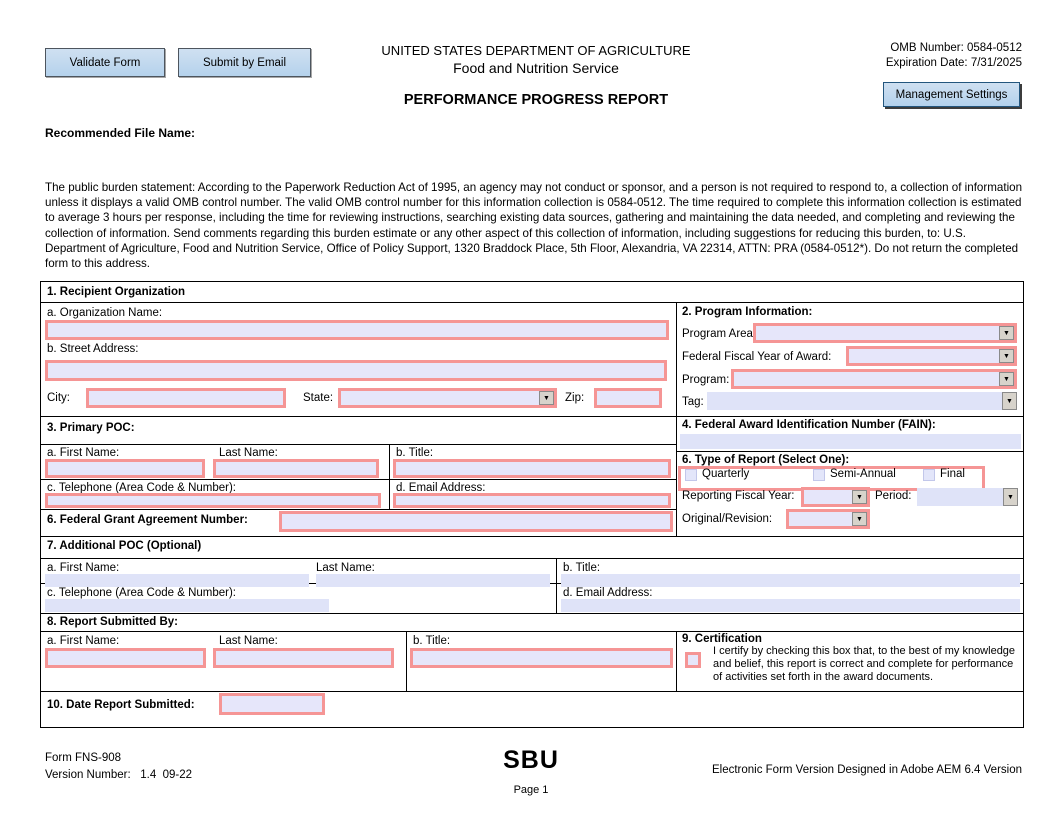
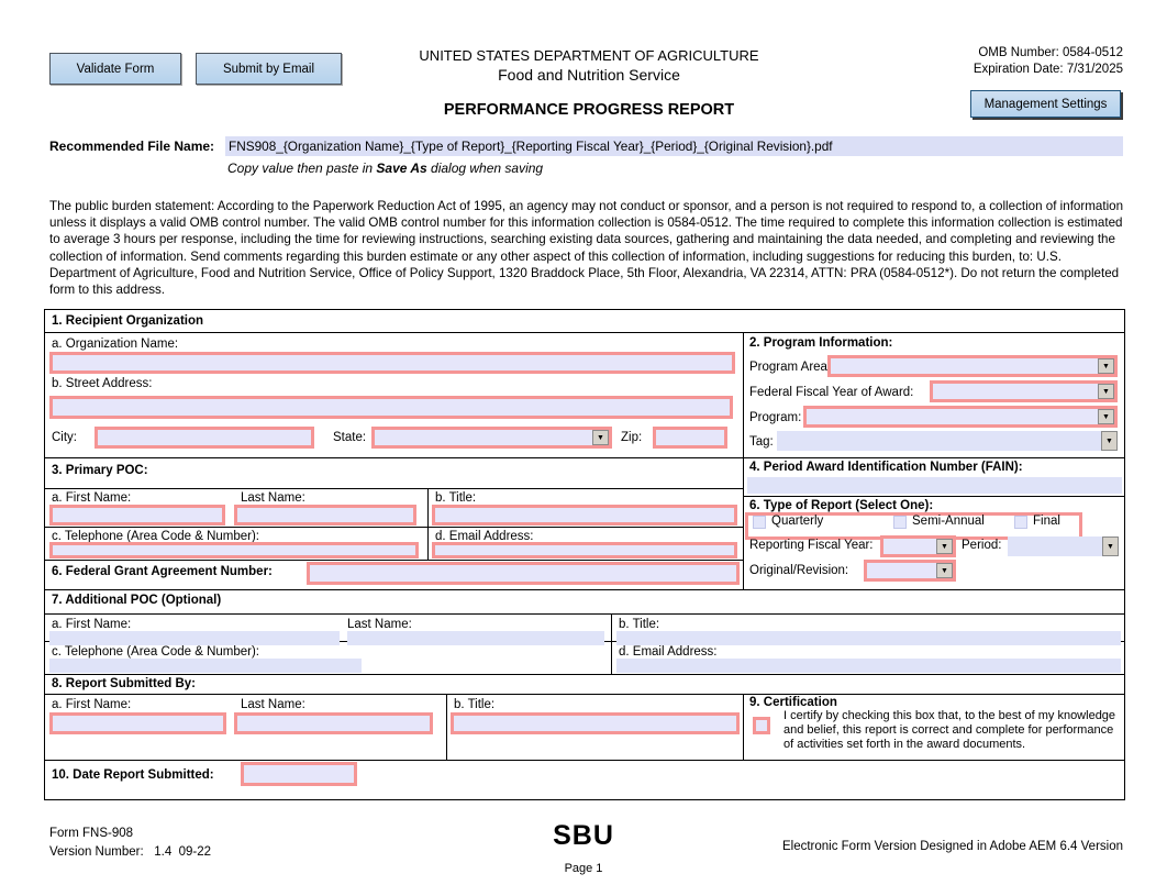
  Validate Form
  Submit by Email
  UNITED STATES DEPARTMENT OF AGRICULTURE
  Food and Nutrition Service
  PERFORMANCE PROGRESS REPORT
  OMB Number: 0584-0512
  Expiration Date: 7/31/2025
  Management Settings
  Recommended File Name:
+ FNS908_{Organization Name}_{Type of Report}_{Reporting Fiscal Year}_{Period}_{Original Revision}.pdf
+ Copy value then paste in Save As dialog when saving
  The public burden statement: According to the Paperwork Reduction Act of 1995, an agency may not conduct or sponsor, and a person is not required to respond to, a collection of information unless it displays a valid OMB control number. The valid OMB control number for this information collection is 0584-0512. The time required to complete this information collection is estimated to average 3 hours per response, including the time for reviewing instructions, searching existing data sources, gathering and maintaining the data needed, and completing and reviewing the collection of information. Send comments regarding this burden estimate or any other aspect of this collection of information, including suggestions for reducing this burden, to: U.S. Department of Agriculture, Food and Nutrition Service, Office of Policy Support, 1320 Braddock Place, 5th Floor, Alexandria, VA 22314, ATTN: PRA (0584-0512*). Do not return the completed form to this address.
  1. Recipient Organization
  a. Organization Name:
  b. Street Address:
  City:
  State:
  Zip:
  2. Program Information:
  Program Area
  Federal Fiscal Year of Award:
  Program:
  Tag:
  3. Primary POC:
  a. First Name:
  Last Name:
  b. Title:
  c. Telephone (Area Code & Number):
  d. Email Address:
  6. Federal Grant Agreement Number:
- 4. Federal Award Identification Number (FAIN):
+ 4. Period Award Identification Number (FAIN):
  6. Type of Report (Select One):
  Quarterly
  Semi-Annual
  Final
  Reporting Fiscal Year:
  Period:
  Original/Revision:
  7. Additional POC (Optional)
  a. First Name:
  Last Name:
  b. Title:
  c. Telephone (Area Code & Number):
  d. Email Address:
  8. Report Submitted By:
  a. First Name:
  Last Name:
  b. Title:
  9. Certification
  I certify by checking this box that, to the best of my knowledge and belief, this report is correct and complete for performance of activities set forth in the award documents.
  10. Date Report Submitted:
  Form FNS-908
  Version Number: 1.4 09-22
  SBU
  Page 1
  Electronic Form Version Designed in Adobe AEM 6.4 Version
